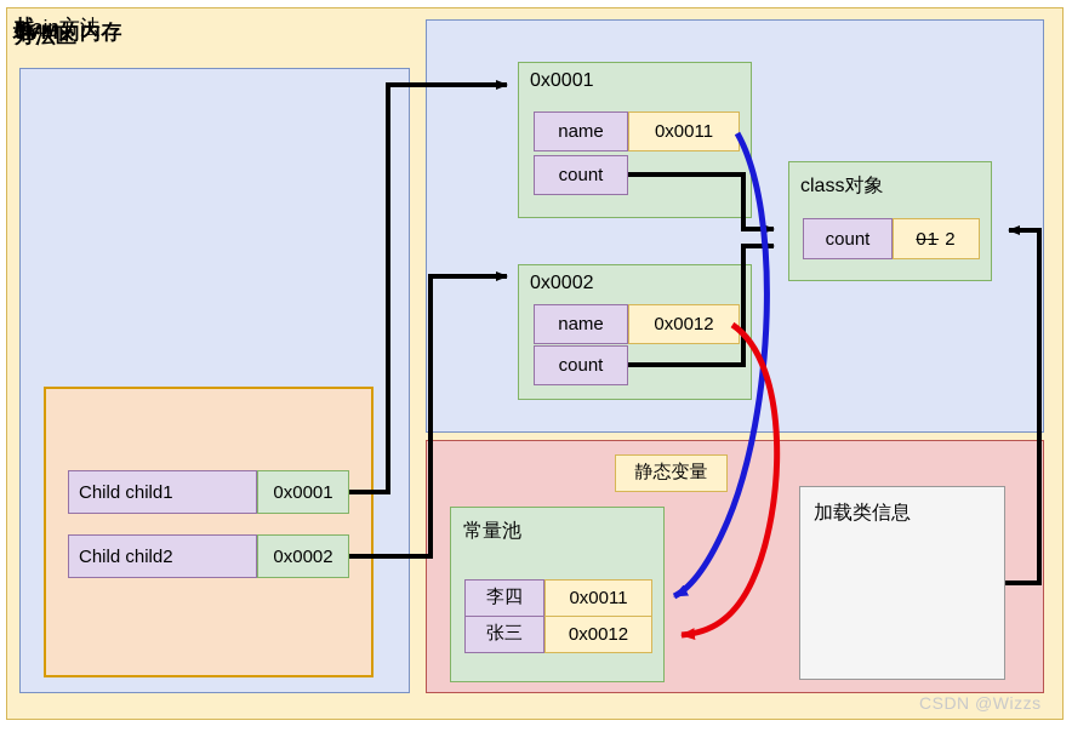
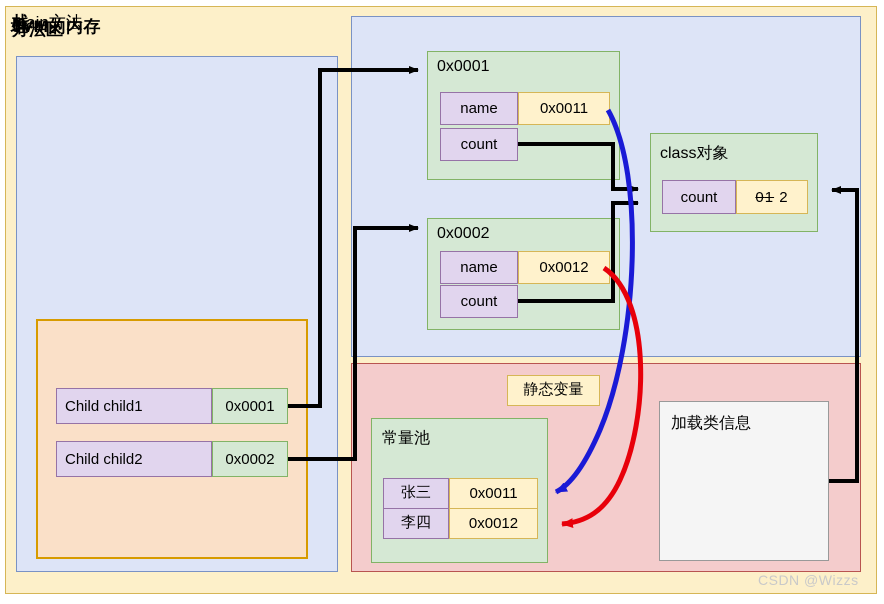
  JVM的内存
  栈
  main方法
  Child child1
  0x0001
  Child child2
  0x0002
  堆
  0x0001
  name
  0x0011
  count
  0x0002
  name
  0x0012
  count
  class对象
  count
  0
  1
  2
  方法区
  静态变量
  常量池
- 李四
+ 张三
  0x0011
- 张三
+ 李四
  0x0012
  加载类信息
  CSDN @Wizzs
